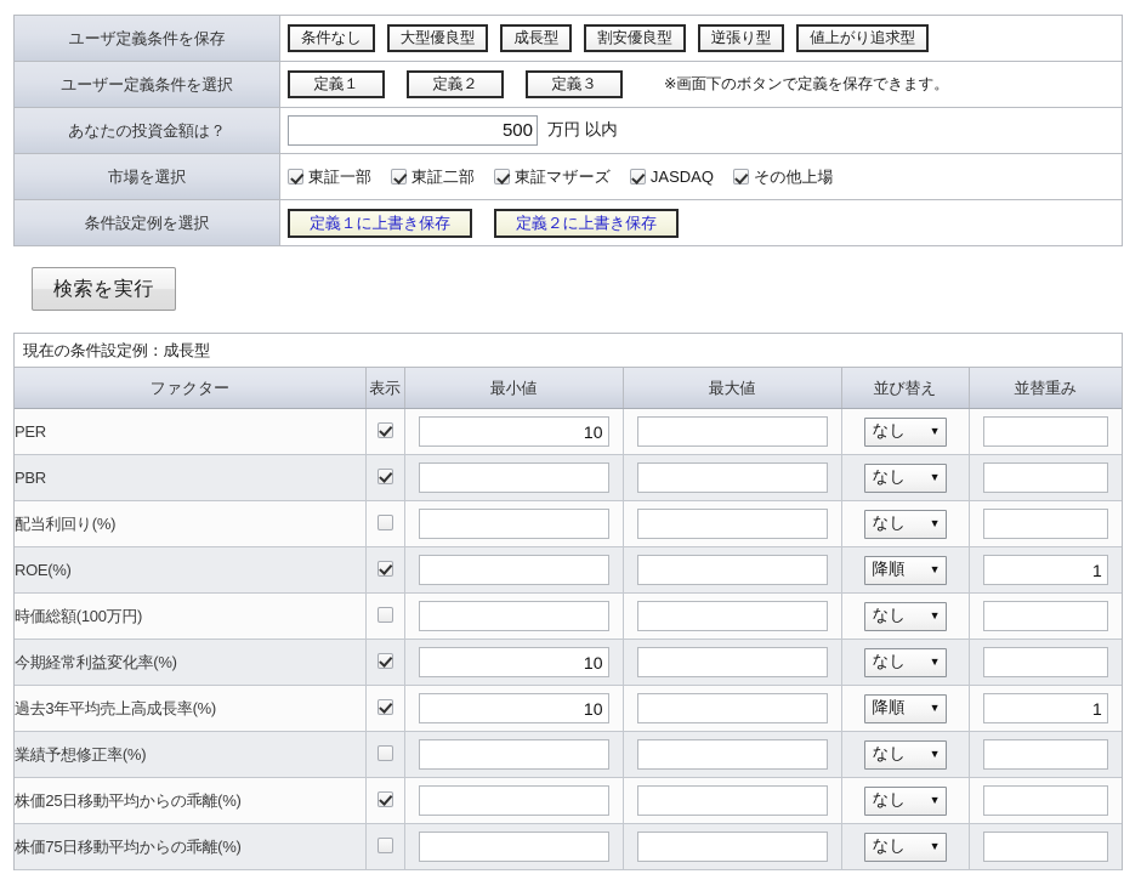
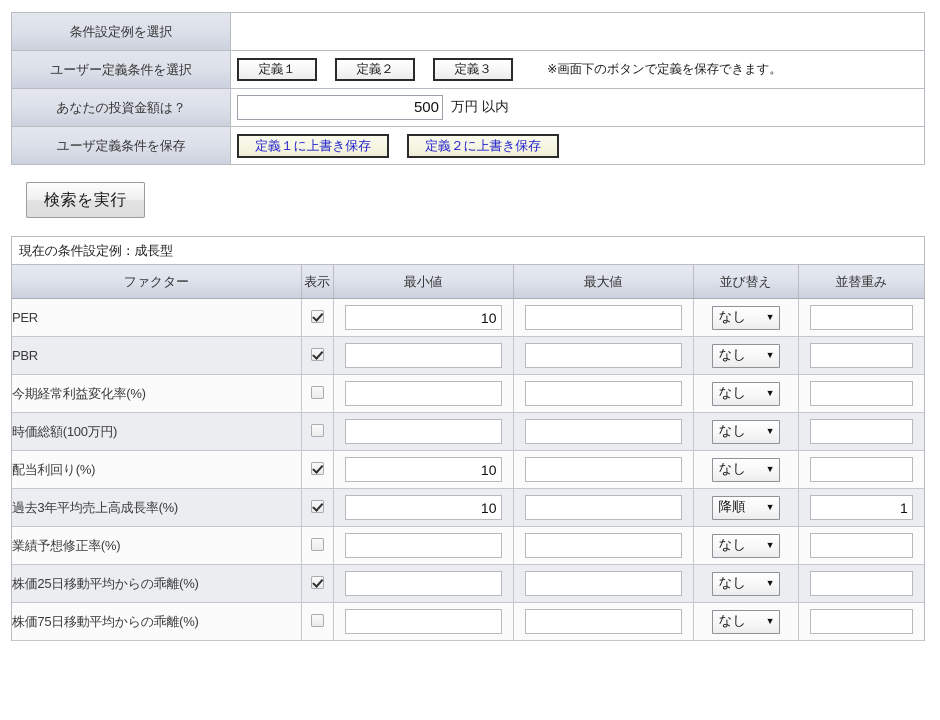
- ユーザ定義条件を保存
+ 条件設定例を選択
- 条件なし
- 大型優良型
- 成長型
- 割安優良型
- 逆張り型
- 値上がり追求型
  ユーザー定義条件を選択
  定義１
  定義２
  定義３
  ※画面下のボタンで定義を保存できます。
  あなたの投資金額は？
  500
  万円 以内
- 市場を選択
- 東証一部
- 東証二部
- 東証マザーズ
- JASDAQ
- その他上場
- 条件設定例を選択
+ ユーザ定義条件を保存
  定義１に上書き保存
  定義２に上書き保存
  検索を実行
  現在の条件設定例：成長型
  ファクター	表示	最小値	最大値	並び替え	並替重み
  PER		10		なし ▼
  PBR				なし ▼
- 配当利回り(%)				なし ▼
+ 今期経常利益変化率(%)				なし ▼
- ROE(%)				降順 ▼	1
  時価総額(100万円)				なし ▼
- 今期経常利益変化率(%)		10		なし ▼
+ 配当利回り(%)		10		なし ▼
  過去3年平均売上高成長率(%)		10		降順 ▼	1
  業績予想修正率(%)				なし ▼
  株価25日移動平均からの乖離(%)				なし ▼
  株価75日移動平均からの乖離(%)				なし ▼
